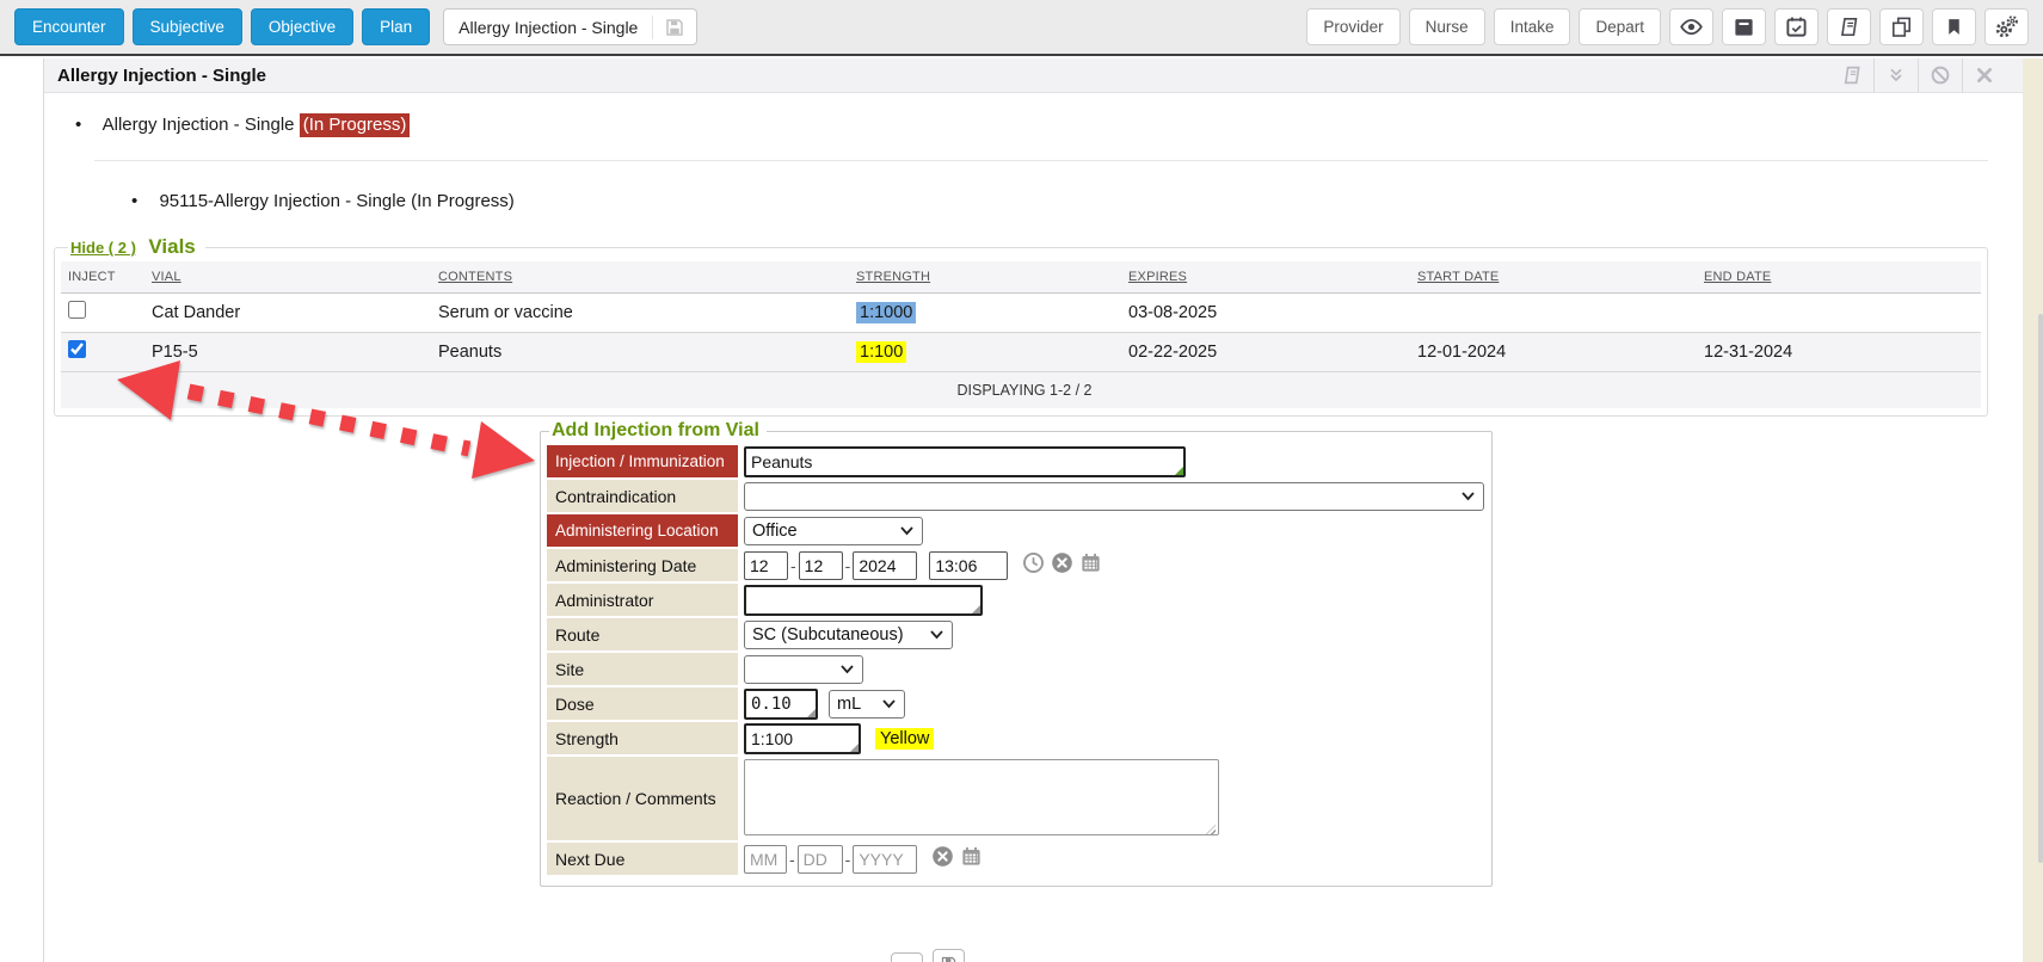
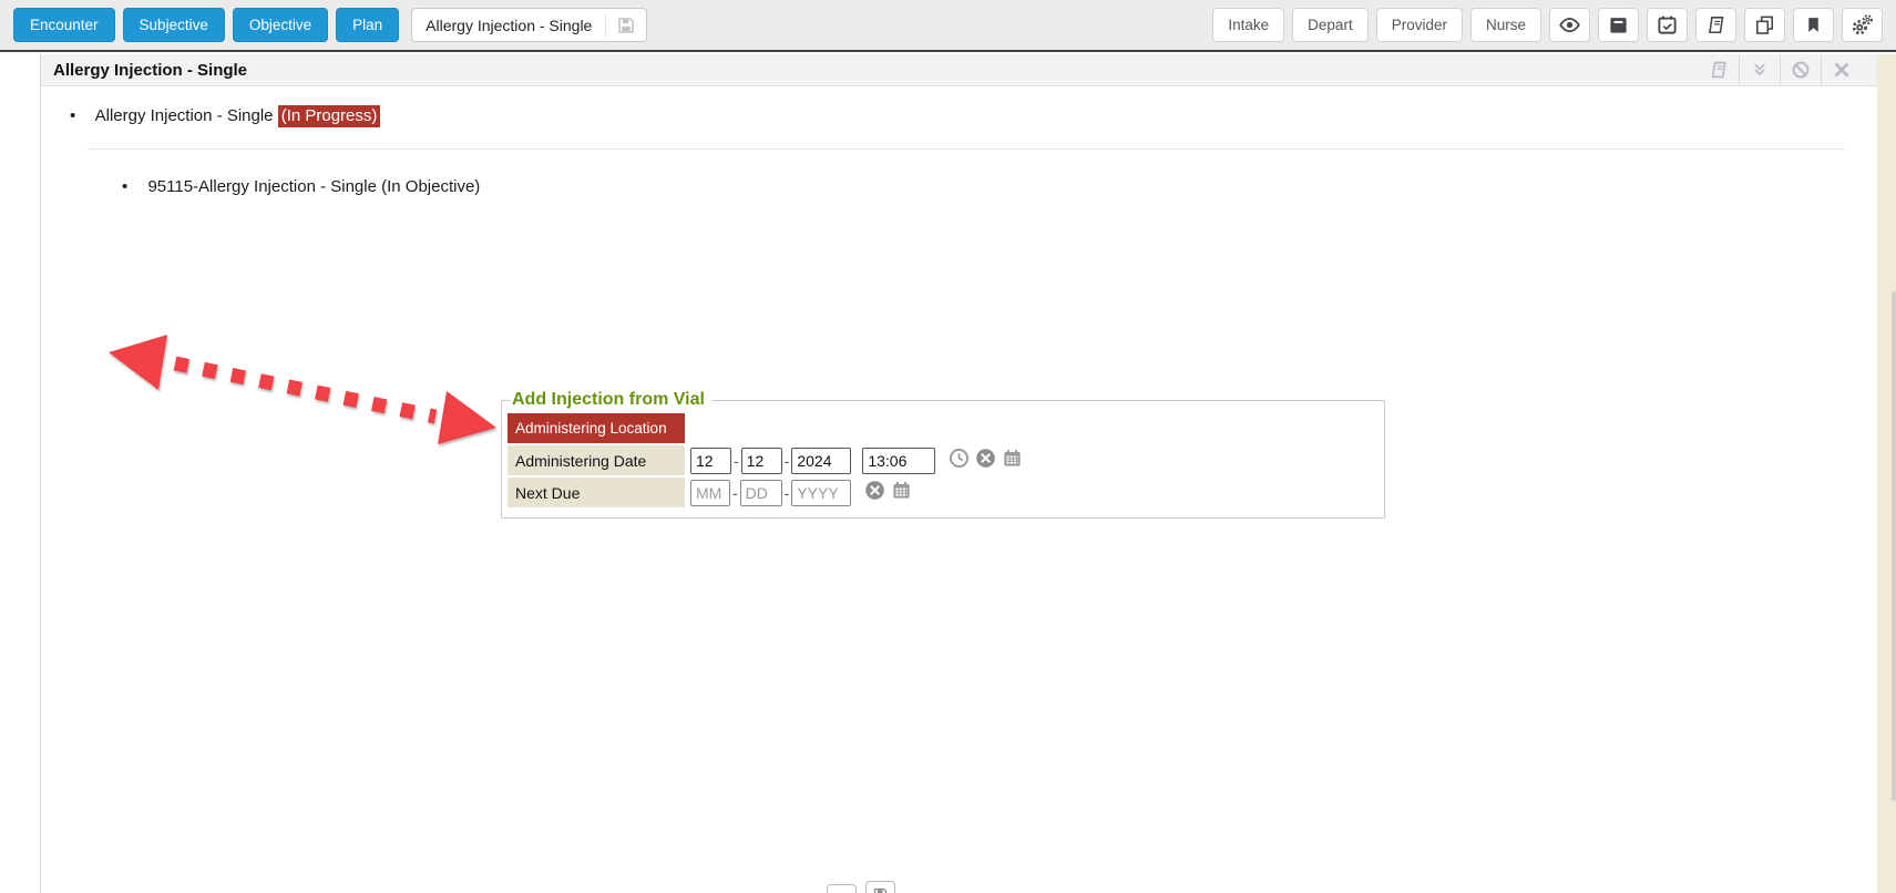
  Encounter
  Subjective
  Objective
  Plan
  Allergy Injection - Single
- Provider
+ Intake
- Nurse
+ Depart
- Intake
+ Provider
- Depart
+ Nurse
  Allergy Injection - Single
  Allergy Injection - Single (In Progress)
- 95115-Allergy Injection - Single (In Progress)
+ 95115-Allergy Injection - Single (In Objective)
- Hide ( 2 ) Vials
- INJECT	VIAL	CONTENTS	STRENGTH	EXPIRES	START DATE	END DATE
- 	Cat Dander	Serum or vaccine	1:1000	03-08-2025
- 	P15-5	Peanuts	1:100	02-22-2025	12-01-2024	12-31-2024
- DISPLAYING 1-2 / 2
  Add Injection from Vial
- Injection / Immunization
- Peanuts
- Contraindication
  Administering Location
- Office
  Administering Date
  12
  -
  12
  -
  2024
  13:06
- Administrator
- Route
- SC (Subcutaneous)
- Site
- Dose
- 0.10
- mL
- Strength
- 1:100
- Yellow
- Reaction / Comments
  Next Due
  MM
  -
  DD
  -
  YYYY
